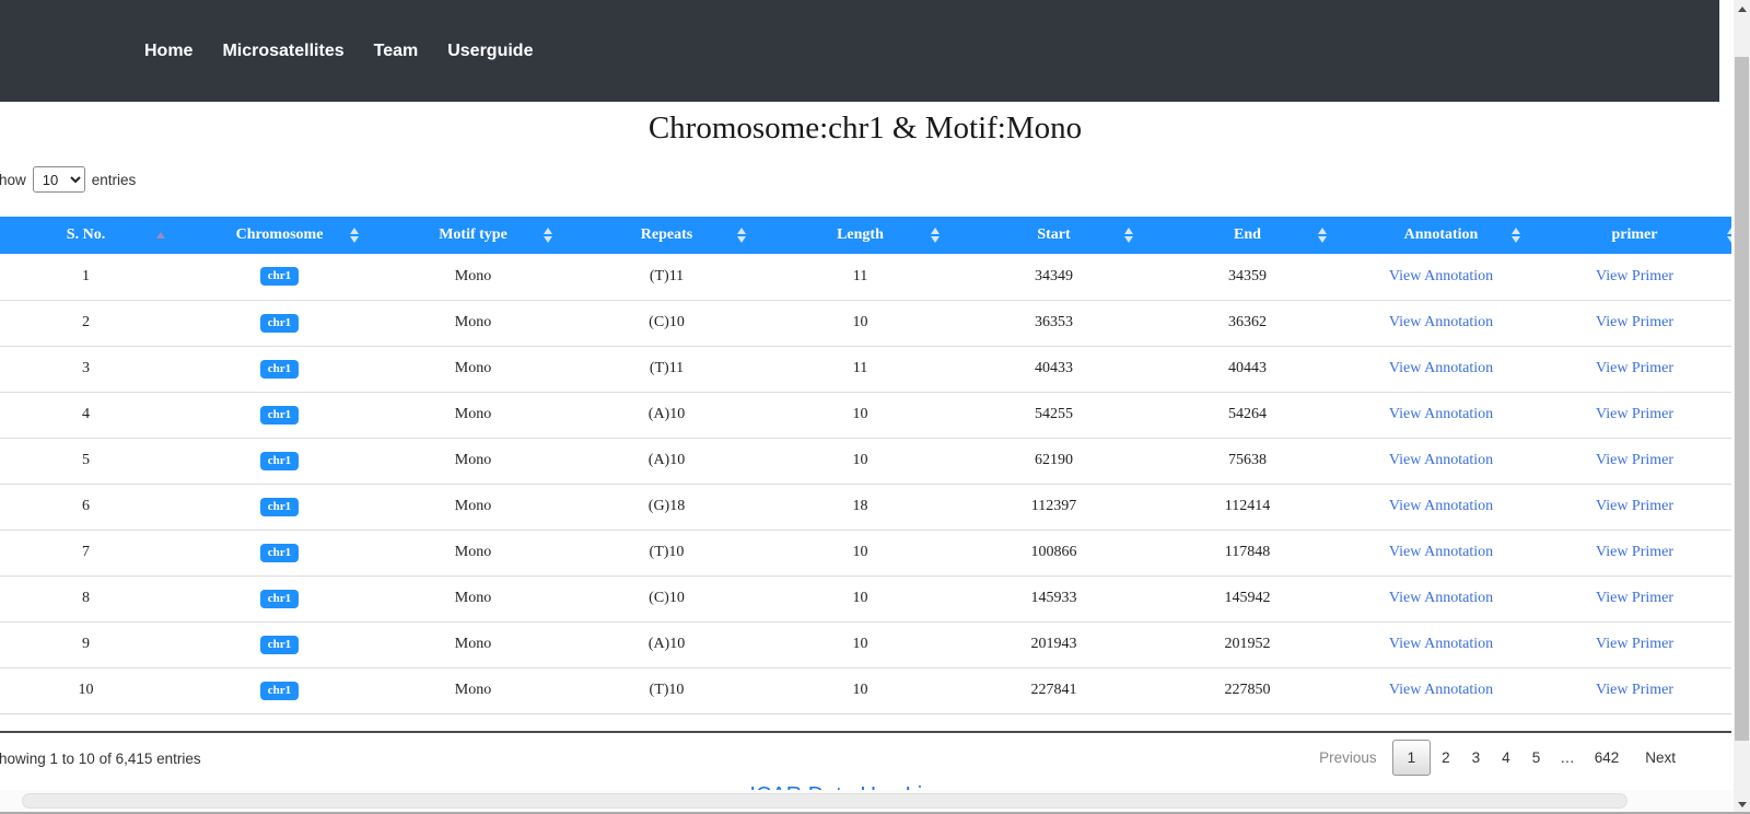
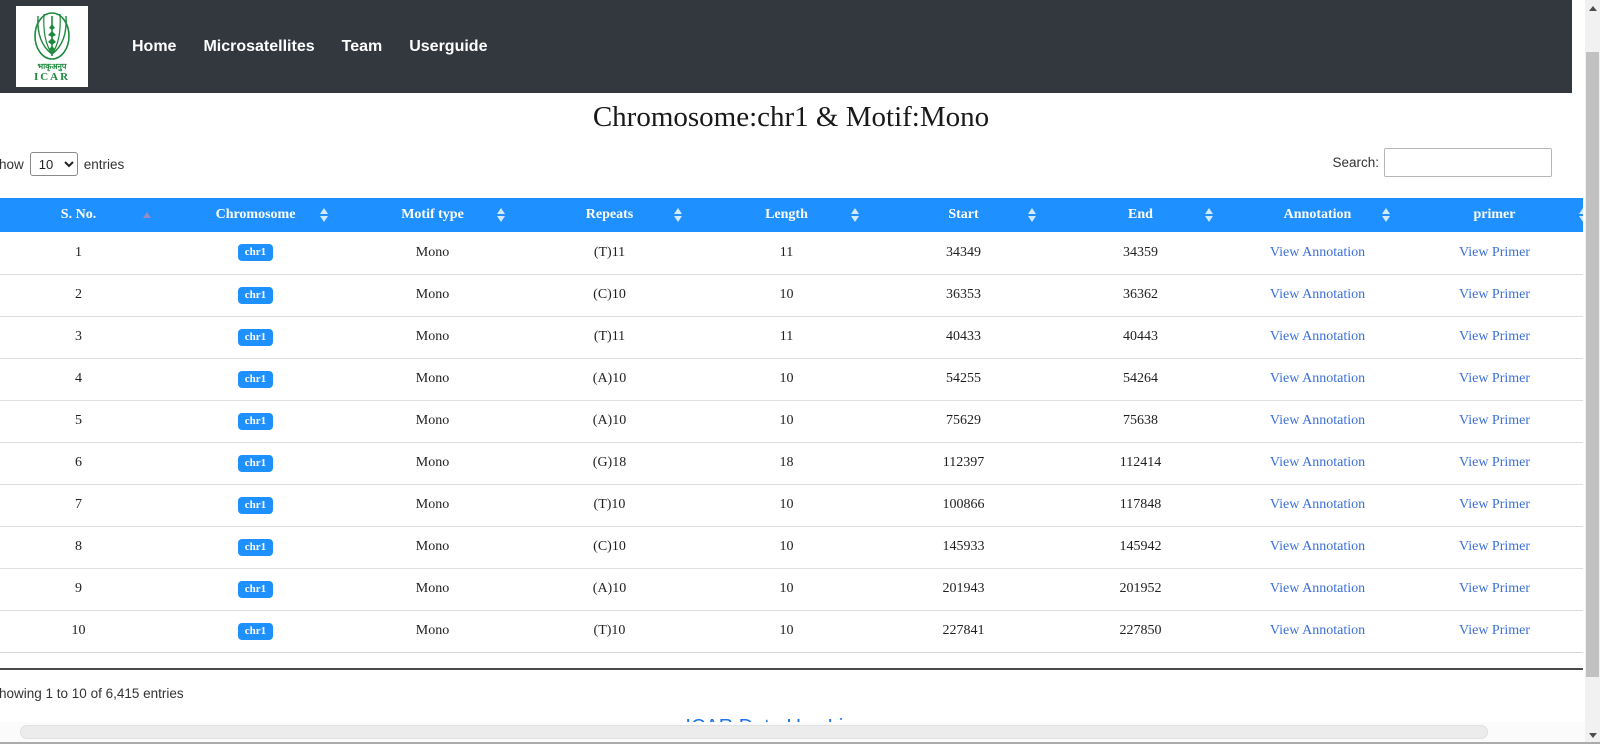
+ भाकृअनुप
+ ICAR
  Home
  Microsatellites
  Team
  Userguide
  Chromosome:chr1 & Motif:Mono
  how
  10
  entries
+ Search:
  S. No.	Chromosome	Motif type	Repeats	Length	Start	End	Annotation	primer
  1	chr1	Mono	(T)11	11	34349	34359	View Annotation	View Primer
  2	chr1	Mono	(C)10	10	36353	36362	View Annotation	View Primer
  3	chr1	Mono	(T)11	11	40433	40443	View Annotation	View Primer
  4	chr1	Mono	(A)10	10	54255	54264	View Annotation	View Primer
- 5	chr1	Mono	(A)10	10	62190	75638	View Annotation	View Primer
+ 5	chr1	Mono	(A)10	10	75629	75638	View Annotation	View Primer
  6	chr1	Mono	(G)18	18	112397	112414	View Annotation	View Primer
  7	chr1	Mono	(T)10	10	100866	117848	View Annotation	View Primer
  8	chr1	Mono	(C)10	10	145933	145942	View Annotation	View Primer
  9	chr1	Mono	(A)10	10	201943	201952	View Annotation	View Primer
  10	chr1	Mono	(T)10	10	227841	227850	View Annotation	View Primer
  howing 1 to 10 of 6,415 entries
- Previous
- 1
- 2
- 3
- 4
- 5
- …
- 642
- Next
